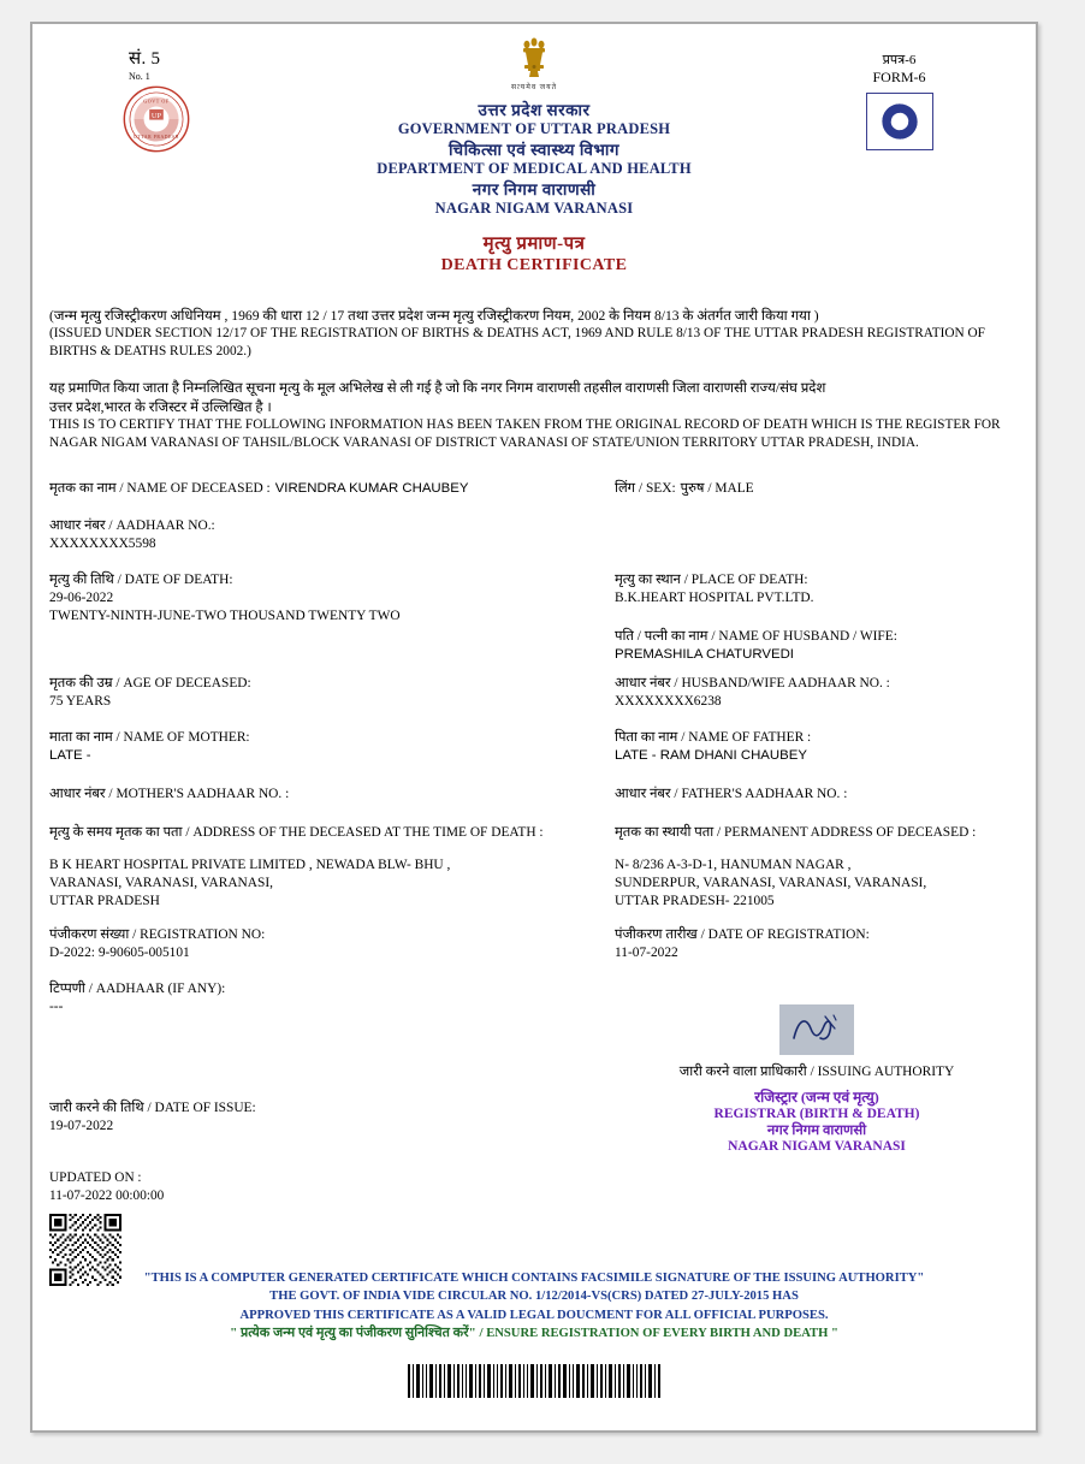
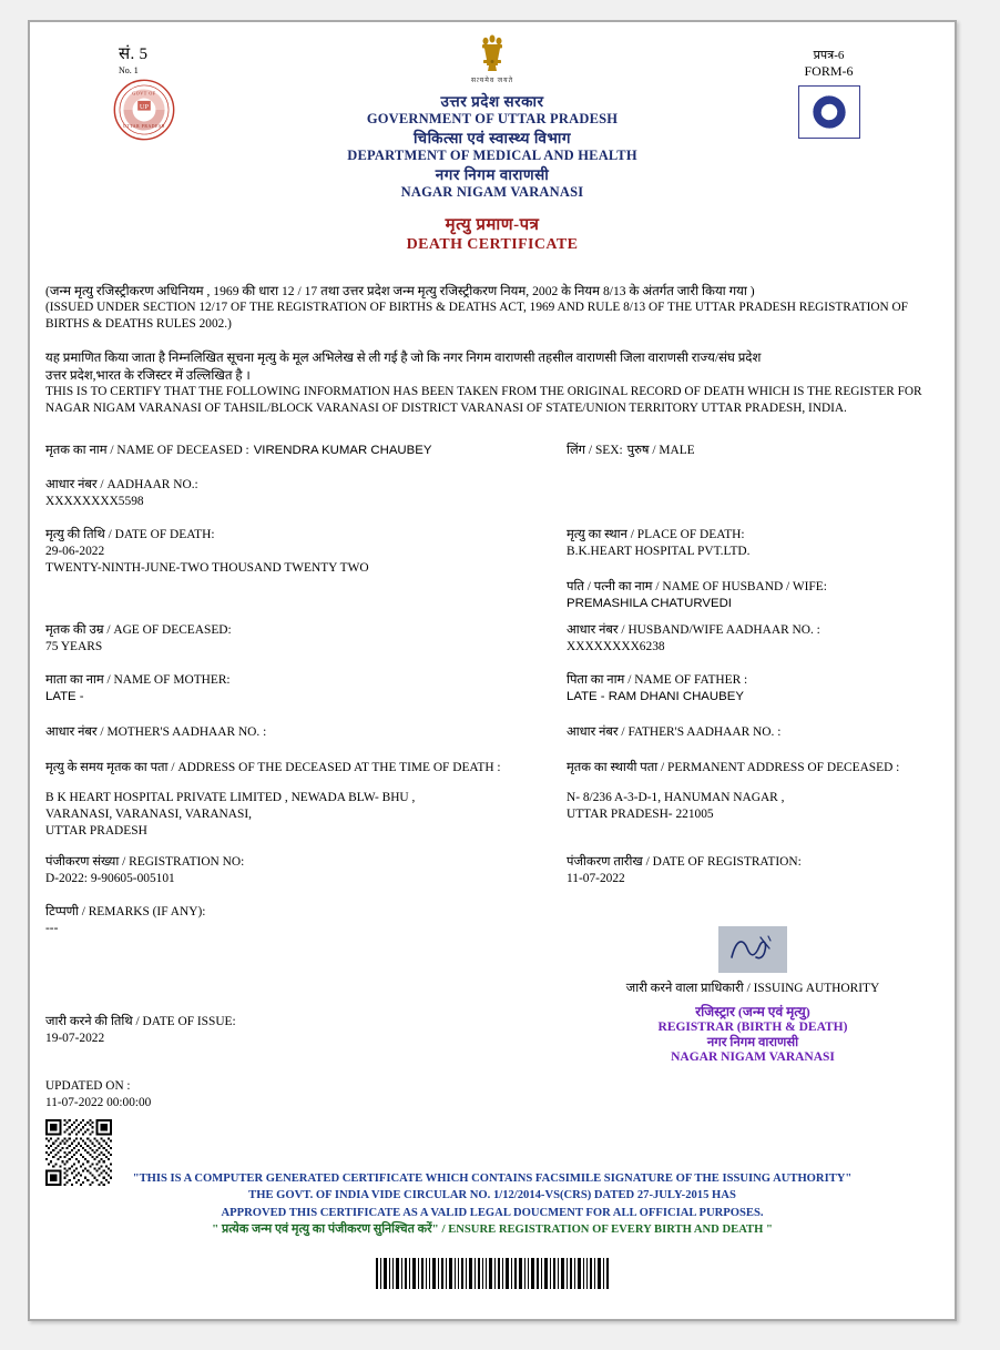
  सं. 5
  No. 1
  उत्तर प्रदेश सरकार
  GOVERNMENT OF UTTAR PRADESH
  चिकित्सा एवं स्वास्थ्य विभाग
  DEPARTMENT OF MEDICAL AND HEALTH
  नगर निगम वाराणसी
  NAGAR NIGAM VARANASI
  प्रपत्र-6
  FORM-6
  मृत्यु प्रमाण-पत्र
  DEATH CERTIFICATE
  (जन्म मृत्यु रजिस्ट्रीकरण अधिनियम , 1969 की धारा 12 / 17 तथा उत्तर प्रदेश जन्म मृत्यु रजिस्ट्रीकरण नियम, 2002 के नियम 8/13 के अंतर्गत जारी किया गया )
  (ISSUED UNDER SECTION 12/17 OF THE REGISTRATION OF BIRTHS & DEATHS ACT, 1969 AND RULE 8/13 OF THE UTTAR PRADESH REGISTRATION OF BIRTHS & DEATHS RULES 2002.)
  यह प्रमाणित किया जाता है निम्नलिखित सूचना मृत्यु के मूल अभिलेख से ली गई है जो कि नगर निगम वाराणसी तहसील वाराणसी जिला वाराणसी राज्य/संघ प्रदेश
  उत्तर प्रदेश,भारत के रजिस्टर में उल्लिखित है ।
  THIS IS TO CERTIFY THAT THE FOLLOWING INFORMATION HAS BEEN TAKEN FROM THE ORIGINAL RECORD OF DEATH WHICH IS THE REGISTER FOR NAGAR NIGAM VARANASI OF TAHSIL/BLOCK VARANASI OF DISTRICT VARANASI OF STATE/UNION TERRITORY UTTAR PRADESH, INDIA.
  मृतक का नाम / NAME OF DECEASED : VIRENDRA KUMAR CHAUBEY
  लिंग / SEX: पुरुष / MALE
  आधार नंबर / AADHAAR NO.:
  XXXXXXXX5598
  मृत्यु की तिथि / DATE OF DEATH:
  29-06-2022
  TWENTY-NINTH-JUNE-TWO THOUSAND TWENTY TWO
  मृत्यु का स्थान / PLACE OF DEATH:
  B.K.HEART HOSPITAL PVT.LTD.
  पति / पत्नी का नाम / NAME OF HUSBAND / WIFE:
  PREMASHILA CHATURVEDI
  मृतक की उम्र / AGE OF DECEASED:
  75 YEARS
  आधार नंबर / HUSBAND/WIFE AADHAAR NO. :
  XXXXXXXX6238
  माता का नाम / NAME OF MOTHER:
  LATE -
  पिता का नाम / NAME OF FATHER :
  LATE - RAM DHANI CHAUBEY
  आधार नंबर / MOTHER'S AADHAAR NO. :
  आधार नंबर / FATHER'S AADHAAR NO. :
  मृत्यु के समय मृतक का पता / ADDRESS OF THE DECEASED AT THE TIME OF DEATH :
  मृतक का स्थायी पता / PERMANENT ADDRESS OF DECEASED :
  B K HEART HOSPITAL PRIVATE LIMITED , NEWADA BLW- BHU ,
  VARANASI, VARANASI, VARANASI,
  UTTAR PRADESH
  N- 8/236 A-3-D-1, HANUMAN NAGAR ,
- SUNDERPUR, VARANASI, VARANASI, VARANASI,
  UTTAR PRADESH- 221005
  पंजीकरण संख्या / REGISTRATION NO:
  D-2022: 9-90605-005101
  पंजीकरण तारीख / DATE OF REGISTRATION:
  11-07-2022
- टिप्पणी / AADHAAR (IF ANY):
+ टिप्पणी / REMARKS (IF ANY):
  ---
  जारी करने की तिथि / DATE OF ISSUE:
  19-07-2022
  जारी करने वाला प्राधिकारी / ISSUING AUTHORITY
  रजिस्ट्रार (जन्म एवं मृत्यु)
  REGISTRAR (BIRTH & DEATH)
  नगर निगम वाराणसी
  NAGAR NIGAM VARANASI
  UPDATED ON :
  11-07-2022 00:00:00
  "THIS IS A COMPUTER GENERATED CERTIFICATE WHICH CONTAINS FACSIMILE SIGNATURE OF THE ISSUING AUTHORITY"
  THE GOVT. OF INDIA VIDE CIRCULAR NO. 1/12/2014-VS(CRS) DATED 27-JULY-2015 HAS
  APPROVED THIS CERTIFICATE AS A VALID LEGAL DOUCMENT FOR ALL OFFICIAL PURPOSES.
  " प्रत्येक जन्म एवं मृत्यु का पंजीकरण सुनिश्चित करें" / ENSURE REGISTRATION OF EVERY BIRTH AND DEATH "
